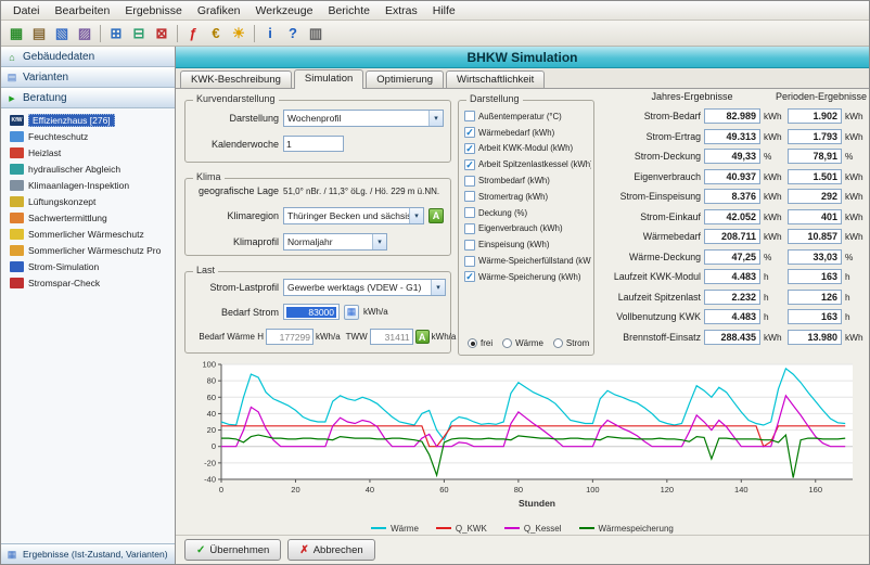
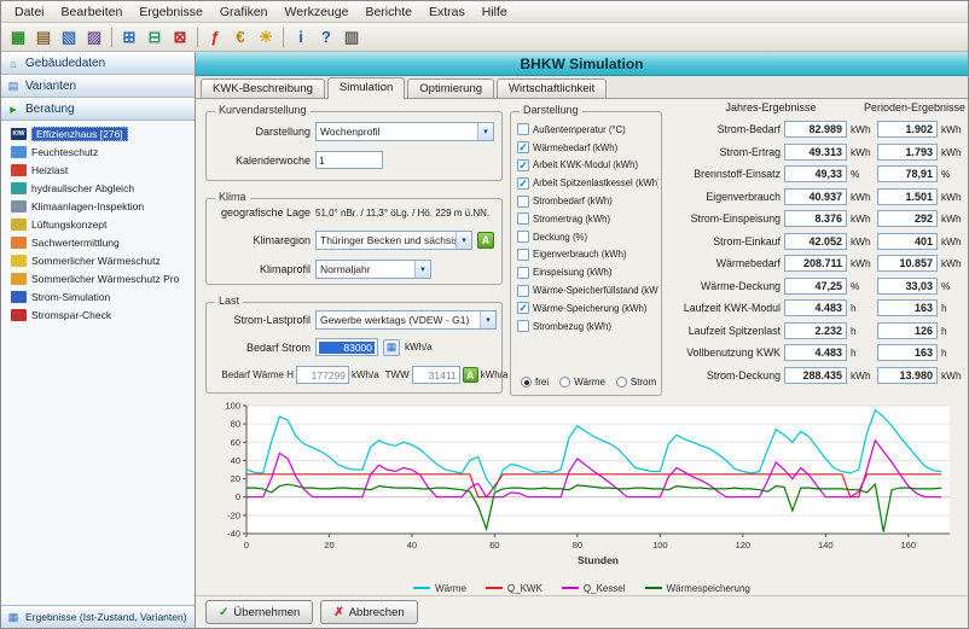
  Datei
  Bearbeiten
  Ergebnisse
  Grafiken
  Werkzeuge
  Berichte
  Extras
  Hilfe
  ▦
  ▤
  ▧
  ▨
  ⊞
  ⊟
  ⊠
  ƒ
  €
  ☀
  i
  ?
  ▥
  ⌂
  Gebäudedaten
  ▤
  Varianten
  Beratung
  Effizienzhaus [276]
  Feuchteschutz
  Heizlast
  hydraulischer Abgleich
  Klimaanlagen-Inspektion
  Lüftungskonzept
  Sachwertermittlung
  Sommerlicher Wärmeschutz
  Sommerlicher Wärmeschutz Pro
  Strom-Simulation
  Stromspar-Check
  ▦
  Ergebnisse (Ist-Zustand, Varianten)
  BHKW Simulation
  KWK-Beschreibung
  Simulation
  Optimierung
  Wirtschaftlichkeit
  Kurvendarstellung
  Darstellung
  Wochenprofil
  Kalenderwoche
  1
  Klima
  geografische Lage
  51,0° nBr. / 11,3° öLg. / Hö. 229 m ü.NN.
  Klimaregion
  A
  Klimaprofil
  Normaljahr
  Last
  Strom-Lastprofil
  Gewerbe werktags (VDEW - G1)
  Bedarf Strom
  83000
  ▦
  kWh/a
  Bedarf Wärme H
  177299
  kWh/a
  TWW
  31411
  A
  kWh/a
  Darstellung
  Außentemperatur (°C)
  ✓
  Wärmebedarf (kWh)
  ✓
  Arbeit KWK-Modul (kWh)
  ✓
  Arbeit Spitzenlastkessel (kWh
  Strombedarf (kWh)
  Stromertrag (kWh)
  Deckung (%)
  Eigenverbrauch (kWh)
  Einspeisung (kWh)
  Wärme-Speicherfüllstand (kW
  ✓
  Wärme-Speicherung (kWh)
+ Strombezug (kWh)
  frei
  Wärme
  Strom
  Jahres-Ergebnisse
  Strom-Bedarf
  82.989
  kWh
  Strom-Ertrag
  49.313
  kWh
- Strom-Deckung
+ Brennstoff-Einsatz
  49,33
  %
  Eigenverbrauch
  40.937
  kWh
  Strom-Einspeisung
  8.376
  kWh
  Strom-Einkauf
  42.052
  kWh
  Wärmebedarf
  208.711
  kWh
  Wärme-Deckung
  47,25
  %
  Laufzeit KWK-Modul
  4.483
  h
  Laufzeit Spitzenlast
  2.232
  h
  Vollbenutzung KWK
  4.483
  h
- Brennstoff-Einsatz
+ Strom-Deckung
  288.435
  kWh
  Perioden-Ergebnisse
  1.902
  kWh
  1.793
  kWh
  78,91
  %
  1.501
  kWh
  292
  kWh
  401
  kWh
  10.857
  kWh
  33,03
  %
  163
  h
  126
  h
  163
  h
  13.980
  kWh
  -40
  -20
  0
  20
  40
  60
  80
  100
  0
  20
  40
  60
  80
  100
  120
  140
  160
  Stunden
  Wärme
  Q_KWK
  Q_Kessel
  Wärmespeicherung
  ✓
  Übernehmen
  ✗
  Abbrechen
